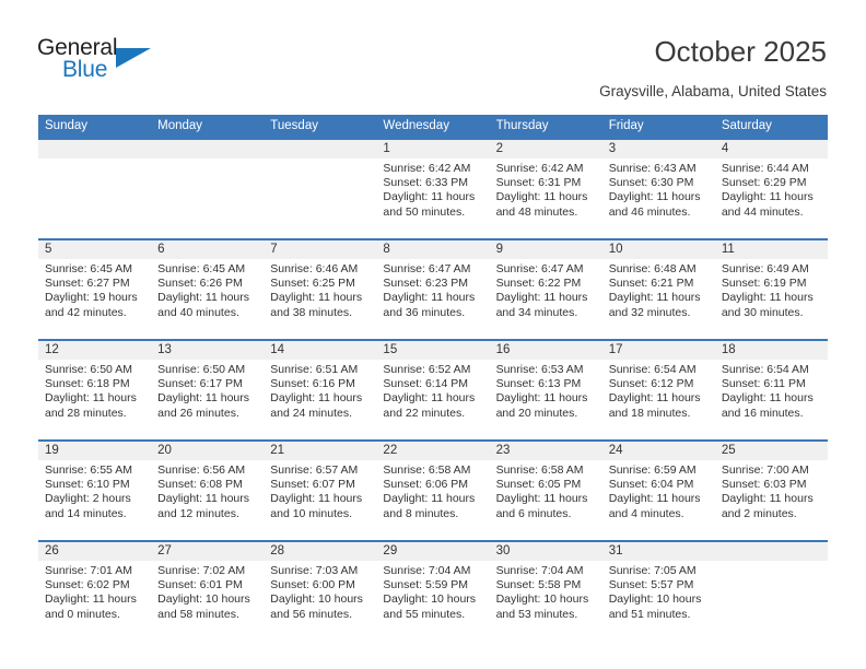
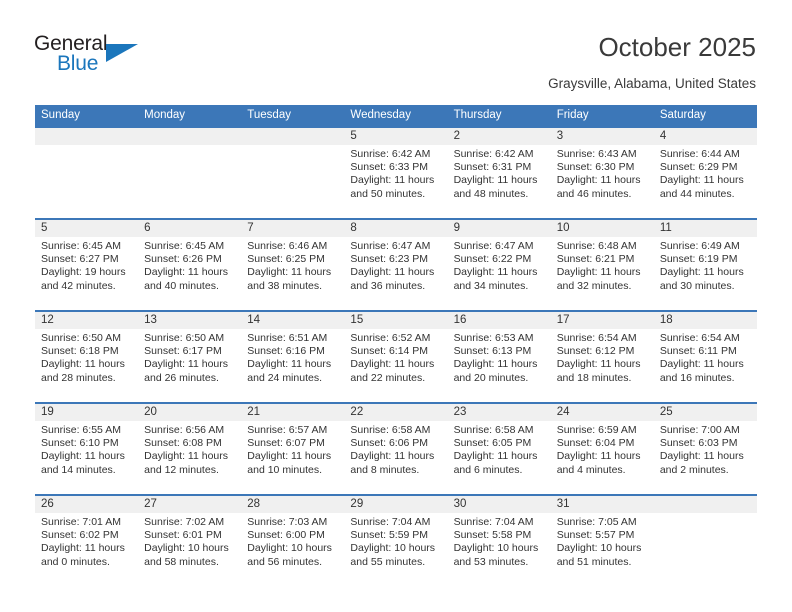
  General
  Blue
  October 2025
  Graysville, Alabama, United States
  Sunday	Monday	Tuesday	Wednesday	Thursday	Friday	Saturday
- 			1Sunrise: 6:42 AMSunset: 6:33 PMDaylight: 11 hours and 50 minutes.	2Sunrise: 6:42 AMSunset: 6:31 PMDaylight: 11 hours and 48 minutes.	3Sunrise: 6:43 AMSunset: 6:30 PMDaylight: 11 hours and 46 minutes.	4Sunrise: 6:44 AMSunset: 6:29 PMDaylight: 11 hours and 44 minutes.
+ 			5Sunrise: 6:42 AMSunset: 6:33 PMDaylight: 11 hours and 50 minutes.	2Sunrise: 6:42 AMSunset: 6:31 PMDaylight: 11 hours and 48 minutes.	3Sunrise: 6:43 AMSunset: 6:30 PMDaylight: 11 hours and 46 minutes.	4Sunrise: 6:44 AMSunset: 6:29 PMDaylight: 11 hours and 44 minutes.
  5Sunrise: 6:45 AMSunset: 6:27 PMDaylight: 19 hours and 42 minutes.	6Sunrise: 6:45 AMSunset: 6:26 PMDaylight: 11 hours and 40 minutes.	7Sunrise: 6:46 AMSunset: 6:25 PMDaylight: 11 hours and 38 minutes.	8Sunrise: 6:47 AMSunset: 6:23 PMDaylight: 11 hours and 36 minutes.	9Sunrise: 6:47 AMSunset: 6:22 PMDaylight: 11 hours and 34 minutes.	10Sunrise: 6:48 AMSunset: 6:21 PMDaylight: 11 hours and 32 minutes.	11Sunrise: 6:49 AMSunset: 6:19 PMDaylight: 11 hours and 30 minutes.
  12Sunrise: 6:50 AMSunset: 6:18 PMDaylight: 11 hours and 28 minutes.	13Sunrise: 6:50 AMSunset: 6:17 PMDaylight: 11 hours and 26 minutes.	14Sunrise: 6:51 AMSunset: 6:16 PMDaylight: 11 hours and 24 minutes.	15Sunrise: 6:52 AMSunset: 6:14 PMDaylight: 11 hours and 22 minutes.	16Sunrise: 6:53 AMSunset: 6:13 PMDaylight: 11 hours and 20 minutes.	17Sunrise: 6:54 AMSunset: 6:12 PMDaylight: 11 hours and 18 minutes.	18Sunrise: 6:54 AMSunset: 6:11 PMDaylight: 11 hours and 16 minutes.
- 19Sunrise: 6:55 AMSunset: 6:10 PMDaylight: 2 hours and 14 minutes.	20Sunrise: 6:56 AMSunset: 6:08 PMDaylight: 11 hours and 12 minutes.	21Sunrise: 6:57 AMSunset: 6:07 PMDaylight: 11 hours and 10 minutes.	22Sunrise: 6:58 AMSunset: 6:06 PMDaylight: 11 hours and 8 minutes.	23Sunrise: 6:58 AMSunset: 6:05 PMDaylight: 11 hours and 6 minutes.	24Sunrise: 6:59 AMSunset: 6:04 PMDaylight: 11 hours and 4 minutes.	25Sunrise: 7:00 AMSunset: 6:03 PMDaylight: 11 hours and 2 minutes.
+ 19Sunrise: 6:55 AMSunset: 6:10 PMDaylight: 11 hours and 14 minutes.	20Sunrise: 6:56 AMSunset: 6:08 PMDaylight: 11 hours and 12 minutes.	21Sunrise: 6:57 AMSunset: 6:07 PMDaylight: 11 hours and 10 minutes.	22Sunrise: 6:58 AMSunset: 6:06 PMDaylight: 11 hours and 8 minutes.	23Sunrise: 6:58 AMSunset: 6:05 PMDaylight: 11 hours and 6 minutes.	24Sunrise: 6:59 AMSunset: 6:04 PMDaylight: 11 hours and 4 minutes.	25Sunrise: 7:00 AMSunset: 6:03 PMDaylight: 11 hours and 2 minutes.
  26Sunrise: 7:01 AMSunset: 6:02 PMDaylight: 11 hours and 0 minutes.	27Sunrise: 7:02 AMSunset: 6:01 PMDaylight: 10 hours and 58 minutes.	28Sunrise: 7:03 AMSunset: 6:00 PMDaylight: 10 hours and 56 minutes.	29Sunrise: 7:04 AMSunset: 5:59 PMDaylight: 10 hours and 55 minutes.	30Sunrise: 7:04 AMSunset: 5:58 PMDaylight: 10 hours and 53 minutes.	31Sunrise: 7:05 AMSunset: 5:57 PMDaylight: 10 hours and 51 minutes.
